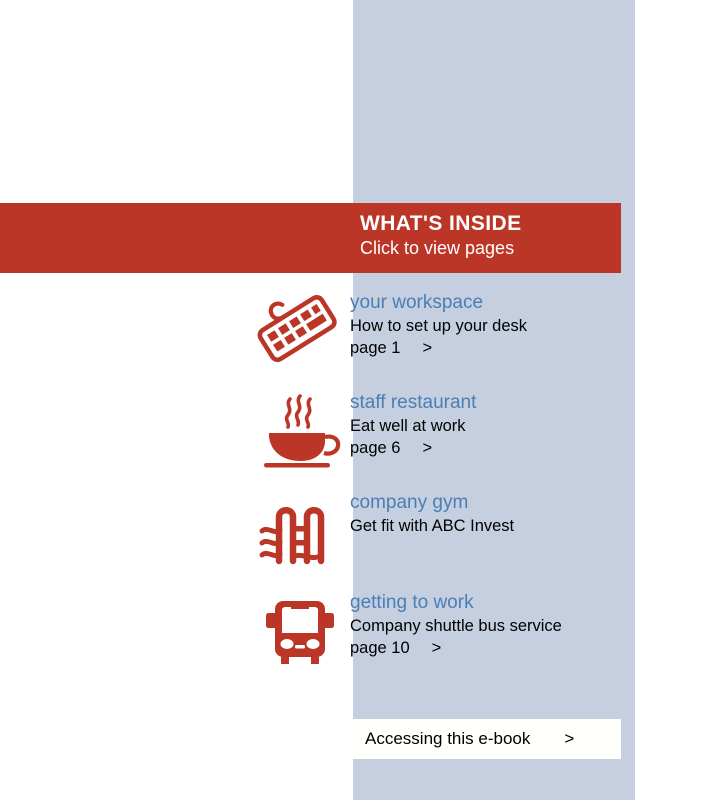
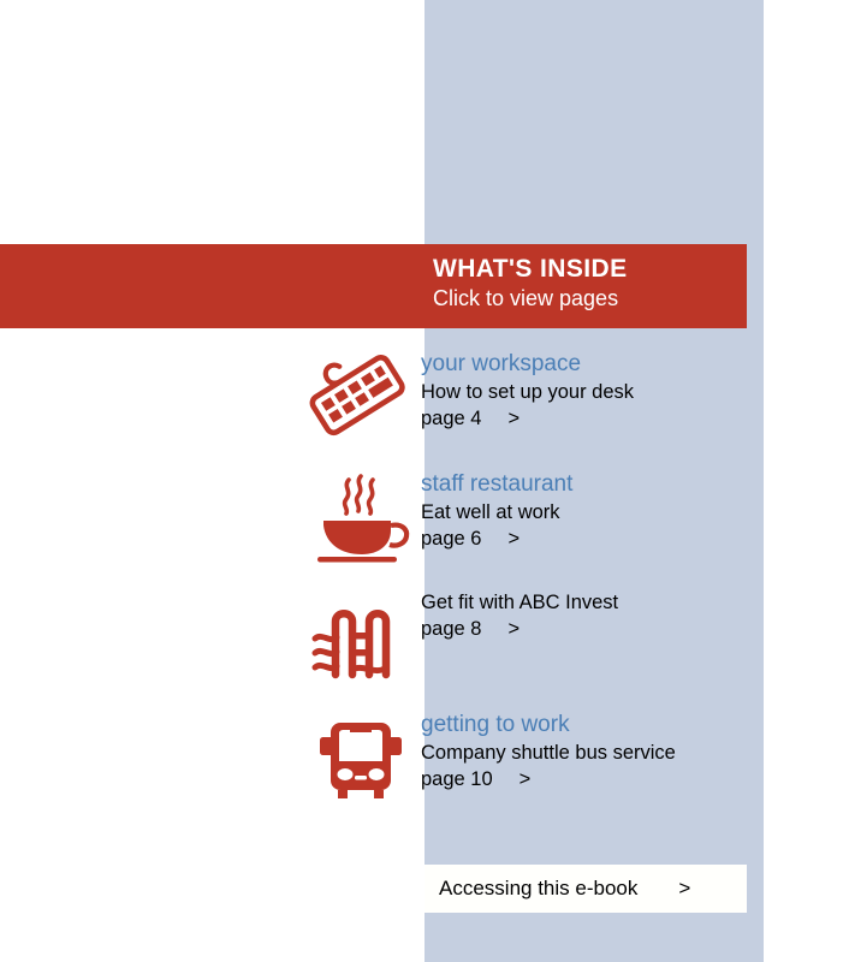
  WHAT'S INSIDE
  Click to view pages
  your workspace
  How to set up your desk
- page 1 >
+ page 4 >
  staff restaurant
  Eat well at work
  page 6 >
- company gym
  Get fit with ABC Invest
+ page 8 >
  getting to work
  Company shuttle bus service
  page 10 >
  Accessing this e-book
  >
